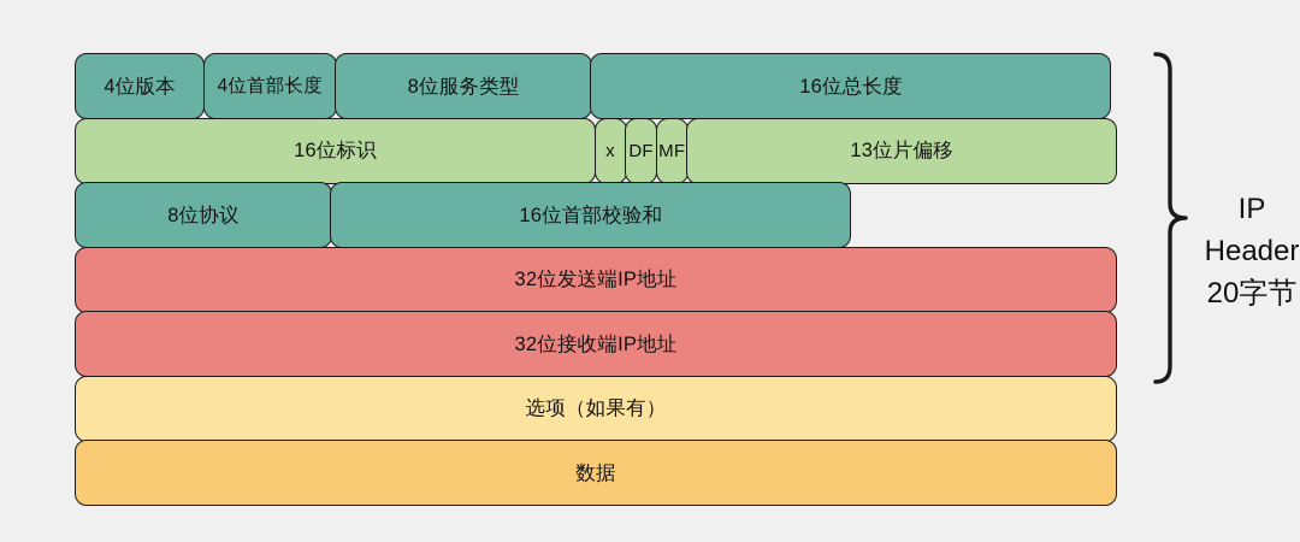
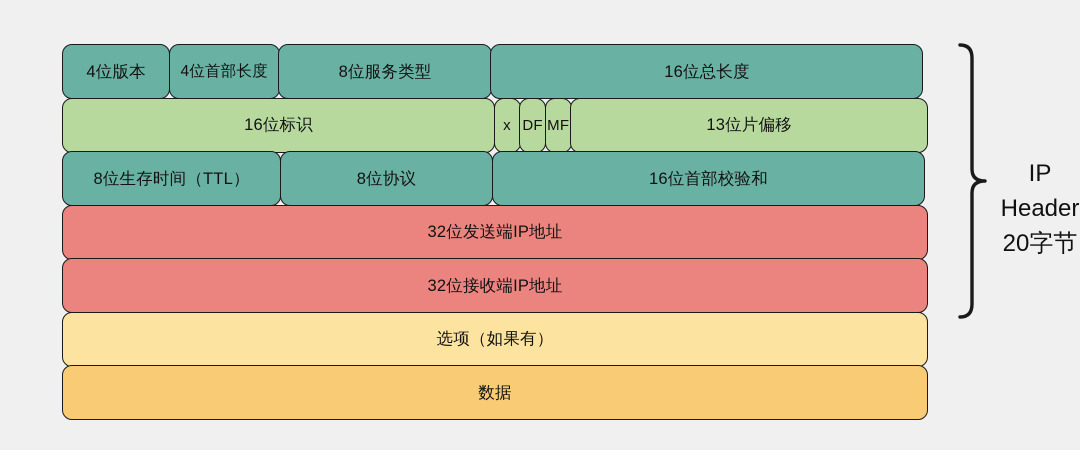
  4位版本
  4位首部长度
  8位服务类型
  16位总长度
  16位标识
  x
  DF
  MF
  13位片偏移
+ 8位生存时间（TTL）
  8位协议
  16位首部校验和
  32位发送端IP地址
  32位接收端IP地址
  选项（如果有）
  数据
  IP
  Header
  20字节
